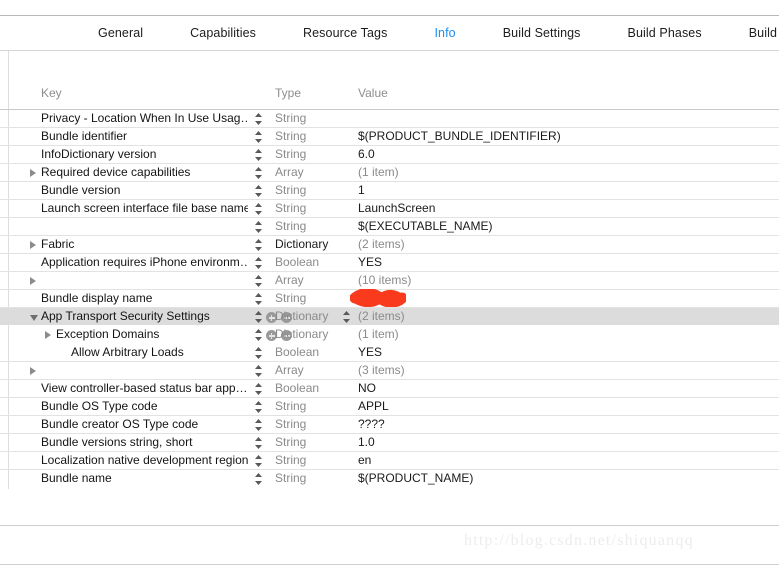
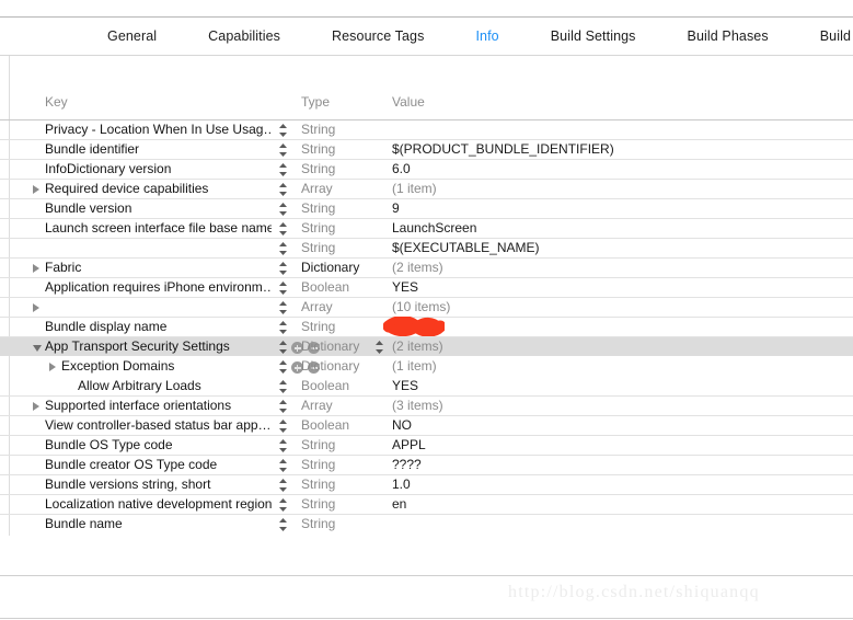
  General
  Capabilities
  Resource Tags
  Info
  Build Settings
  Build Phases
  Key
  Type
  Value
  Privacy - Location When In Use Usag…
  String
  Bundle identifier
  String
  $(PRODUCT_BUNDLE_IDENTIFIER)
  InfoDictionary version
  String
  6.0
  Required device capabilities
  Array
  (1 item)
  Bundle version
  String
- 1
+ 9
  Launch screen interface file base name
  String
  LaunchScreen
  String
  $(EXECUTABLE_NAME)
  Fabric
  Dictionary
  (2 items)
  Application requires iPhone environm…
  Boolean
  YES
  Array
  (10 items)
  Bundle display name
  String
  App Transport Security Settings
  Dictionary
  (2 items)
  Exception Domains
  Dictionary
  (1 item)
  Allow Arbitrary Loads
  Boolean
  YES
+ Supported interface orientations
  Array
  (3 items)
  View controller-based status bar app…
  Boolean
  NO
  Bundle OS Type code
  String
  APPL
  Bundle creator OS Type code
  String
  ????
  Bundle versions string, short
  String
  1.0
  Localization native development region
  String
  en
  Bundle name
  String
- $(PRODUCT_NAME)
